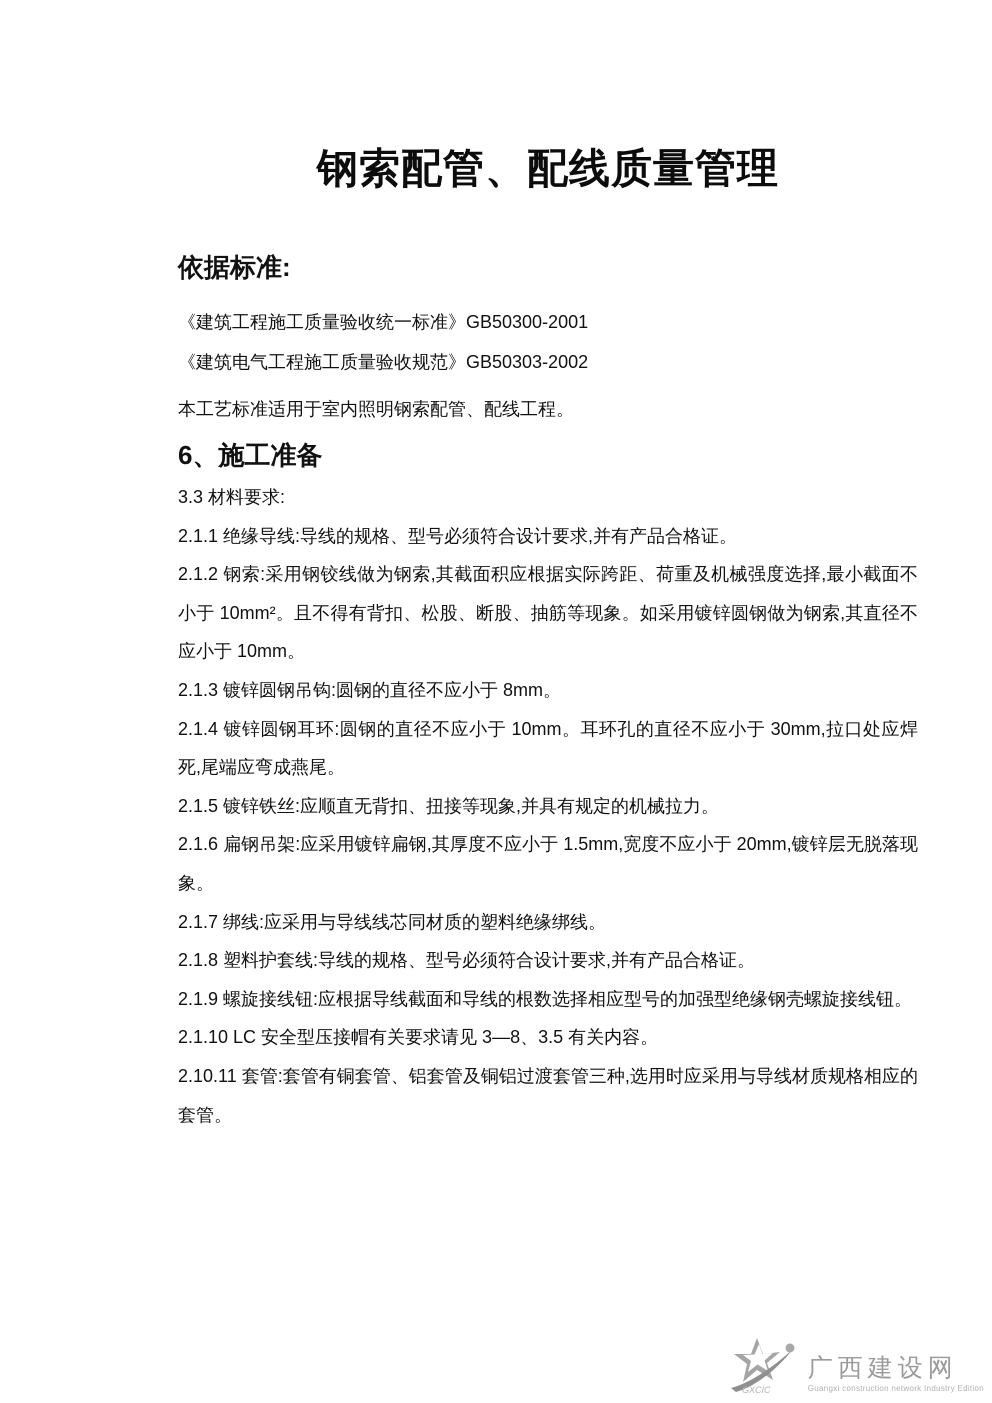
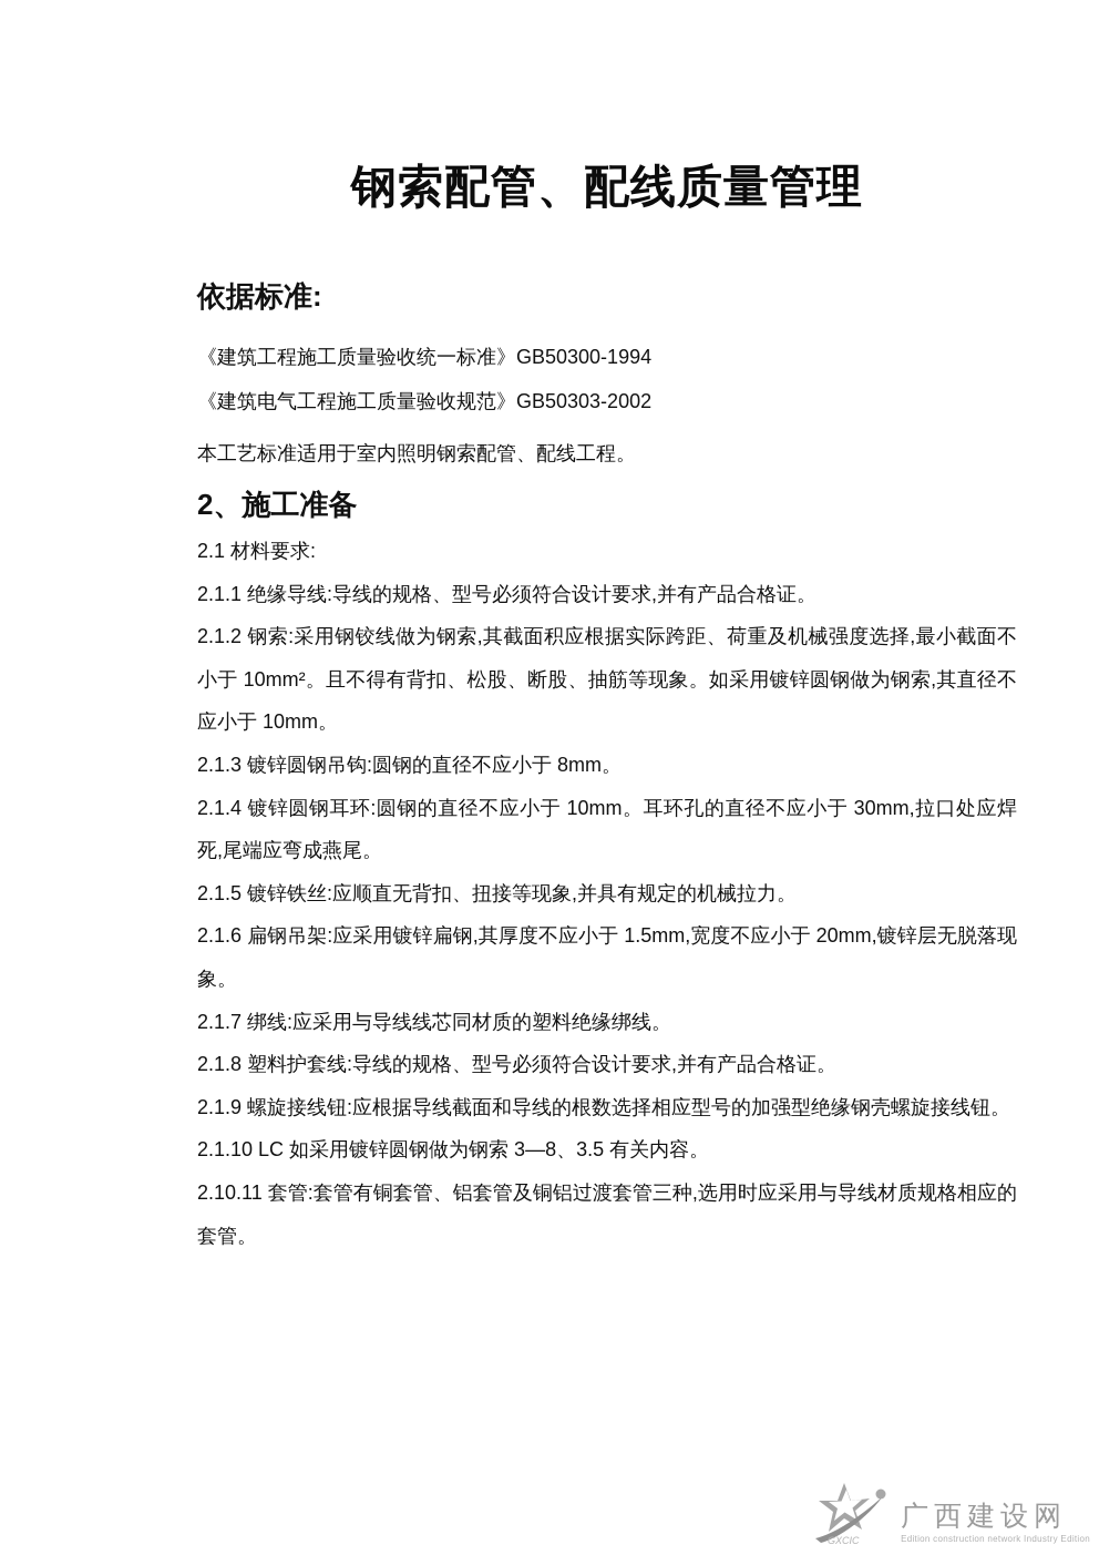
  钢索配管、配线质量管理
  依据标准:
- 《建筑工程施工质量验收统一标准》GB50300-2001
+ 《建筑工程施工质量验收统一标准》GB50300-1994
  《建筑电气工程施工质量验收规范》GB50303-2002
  本工艺标准适用于室内照明钢索配管、配线工程。
- 6、施工准备
+ 2、施工准备
- 3.3 材料要求:
+ 2.1 材料要求:
  2.1.1 绝缘导线:导线的规格、型号必须符合设计要求,并有产品合格证。
  2.1.2 钢索:采用钢铰线做为钢索,其截面积应根据实际跨距、荷重及机械强度选择,最小截面不小于 10mm²。且不得有背扣、松股、断股、抽筋等现象。如采用镀锌圆钢做为钢索,其直径不应小于 10mm。
  2.1.3 镀锌圆钢吊钩:圆钢的直径不应小于 8mm。
  2.1.4 镀锌圆钢耳环:圆钢的直径不应小于 10mm。耳环孔的直径不应小于 30mm,拉口处应焊死,尾端应弯成燕尾。
  2.1.5 镀锌铁丝:应顺直无背扣、扭接等现象,并具有规定的机械拉力。
  2.1.6 扁钢吊架:应采用镀锌扁钢,其厚度不应小于 1.5mm,宽度不应小于 20mm,镀锌层无脱落现象。
  2.1.7 绑线:应采用与导线线芯同材质的塑料绝缘绑线。
  2.1.8 塑料护套线:导线的规格、型号必须符合设计要求,并有产品合格证。
  2.1.9 螺旋接线钮:应根据导线截面和导线的根数选择相应型号的加强型绝缘钢壳螺旋接线钮。
- 2.1.10 LC 安全型压接帽有关要求请见 3—8、3.5 有关内容。
+ 2.1.10 LC 如采用镀锌圆钢做为钢索 3—8、3.5 有关内容。
  2.10.11 套管:套管有铜套管、铝套管及铜铝过渡套管三种,选用时应采用与导线材质规格相应的套管。
  GXCIC
  广西建设网
- Guangxi construction network Industry Edition
+ Edition construction network Industry Edition
